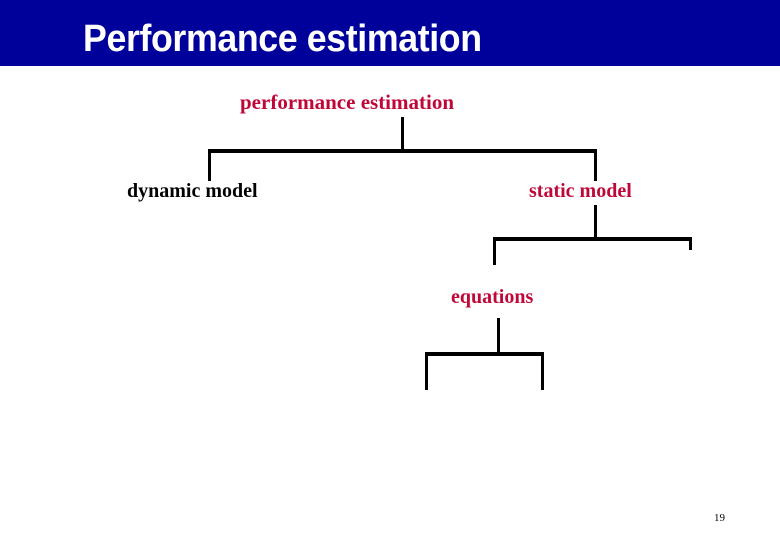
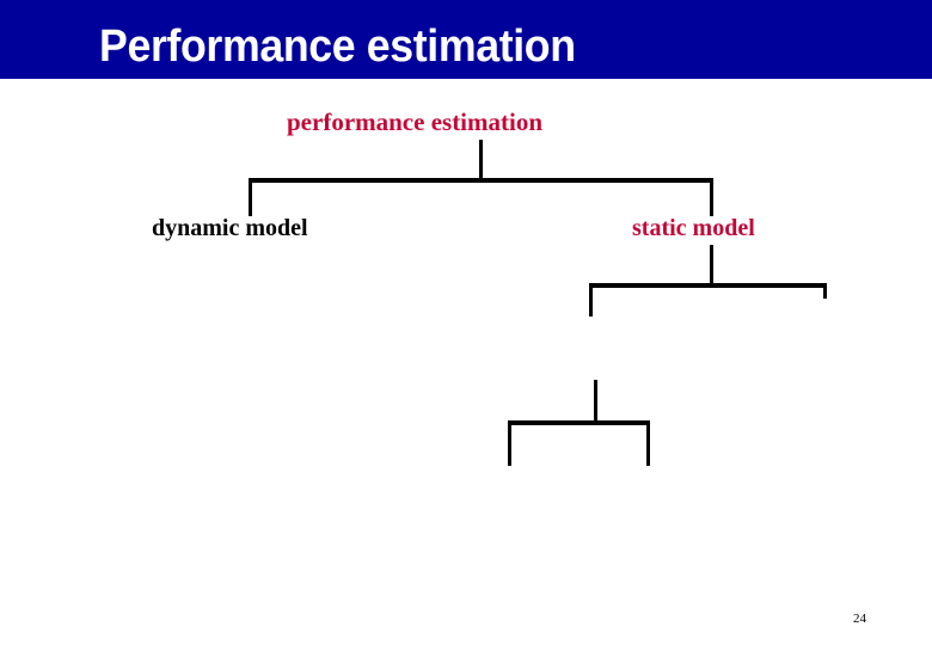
  Performance estimation
  performance estimation
  dynamic model
  static model
- equations
- 19
+ 24
